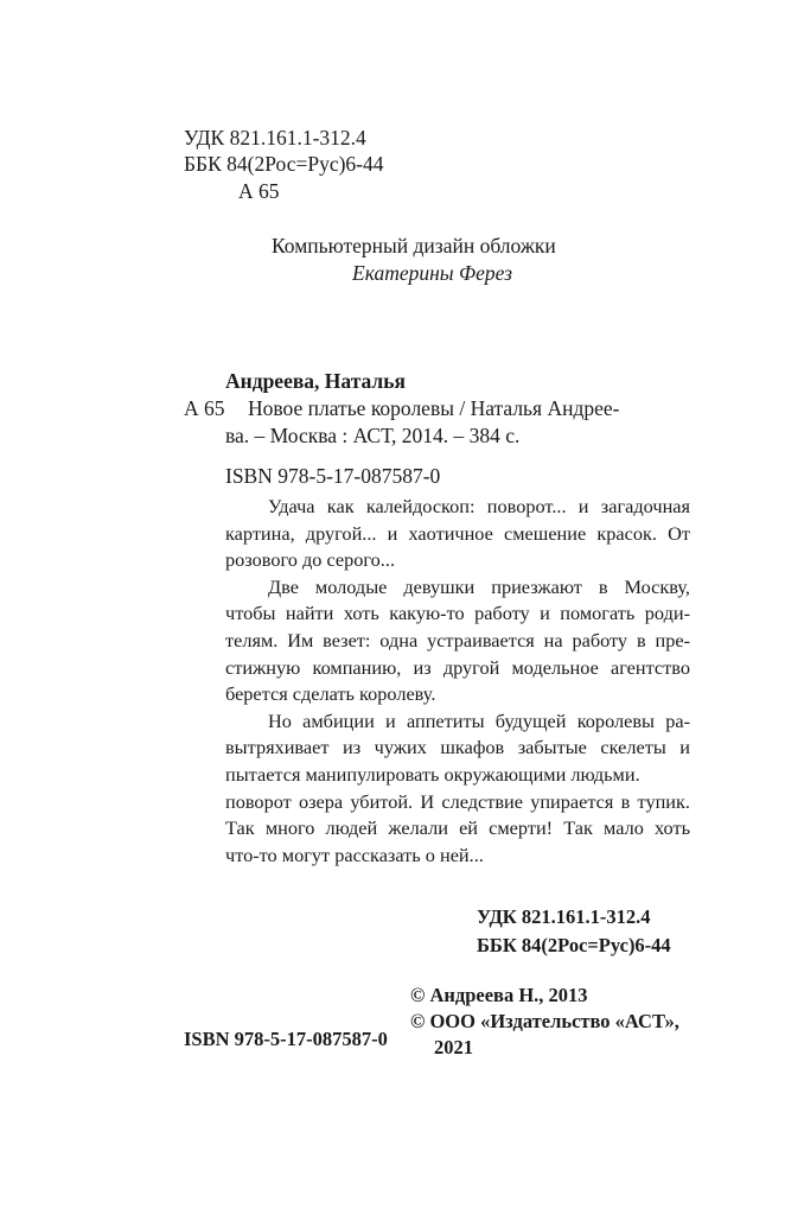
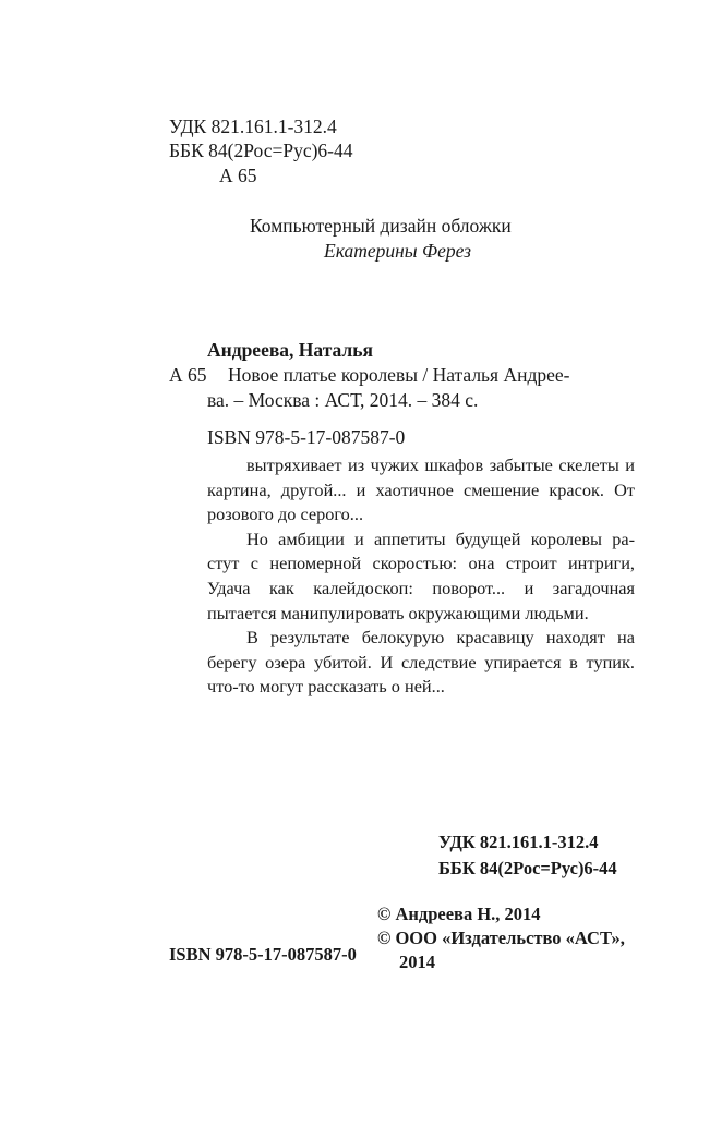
  УДК 821.161.1-312.4
  ББК 84(2Рос=Рус)6-44
  А 65
  Компьютерный дизайн обложки
  Екатерины Ферез
  Андреева, Наталья
  А 65
  Новое платье королевы / Наталья Андрее-
  ва. – Москва : АСТ, 2014. – 384 с.
  ISBN 978-5-17-087587-0
- Удача как калейдоскоп: поворот... и загадочная
+ вытряхивает из чужих шкафов забытые скелеты и
  картина, другой... и хаотичное смешение красок. От
  розового до серого...
- Две молодые девушки приезжают в Москву,
- чтобы найти хоть какую-то работу и помогать роди-
- телям. Им везет: одна устраивается на работу в пре-
- стижную компанию, из другой модельное агентство
- берется сделать королеву.
  Но амбиции и аппетиты будущей королевы ра-
+ стут с непомерной скоростью: она строит интриги,
- вытряхивает из чужих шкафов забытые скелеты и
+ Удача как калейдоскоп: поворот... и загадочная
  пытается манипулировать окружающими людьми.
+ В результате белокурую красавицу находят на
- поворот озера убитой. И следствие упирается в тупик.
+ берегу озера убитой. И следствие упирается в тупик.
- Так много людей желали ей смерти! Так мало хоть
  что-то могут рассказать о ней...
  УДК 821.161.1-312.4
  ББК 84(2Рос=Рус)6-44
- © Андреева Н., 2013
+ © Андреева Н., 2014
  © ООО «Издательство «АСТ»,
- 2021
+ 2014
  ISBN 978-5-17-087587-0
